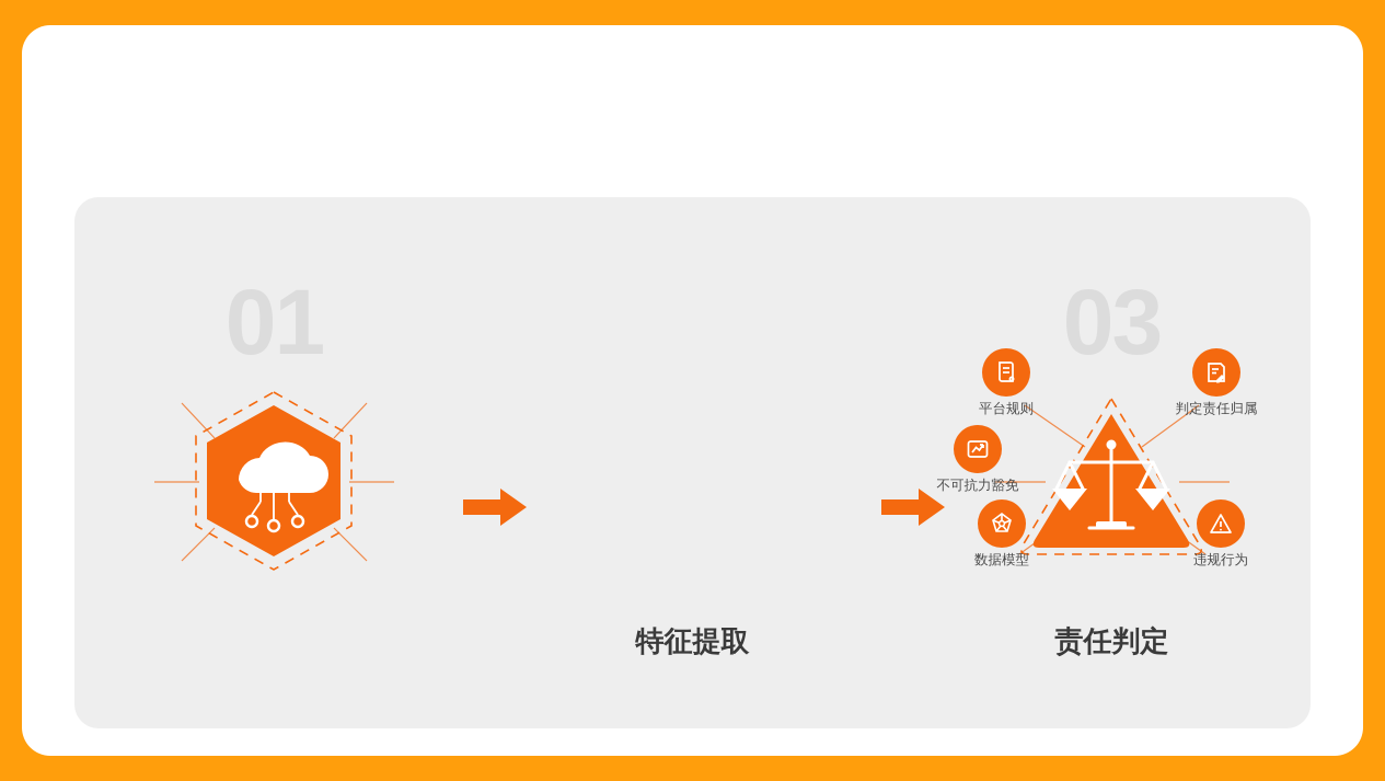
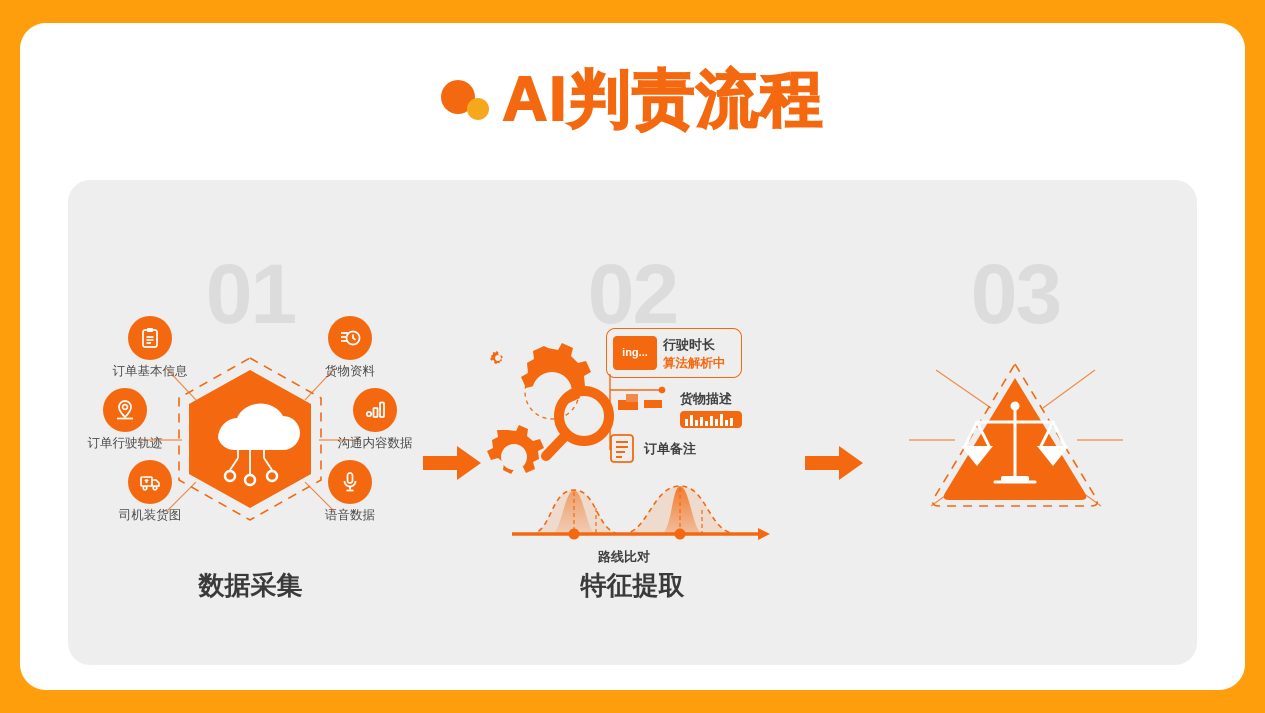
+ AI判责流程
+ 订单基本信息
+ 订单行驶轨迹
+ 司机装货图
+ 货物资料
+ 沟通内容数据
+ 语音数据
+ 数据采集
+ 02
+ ing...
+ 行驶时长
+ 算法解析中
+ 货物描述
+ 订单备注
+ 路线比对
  特征提取
- 平台规则
- 不可抗力豁免
- 数据模型
- 判定责任归属
- 违规行为
- 责任判定
